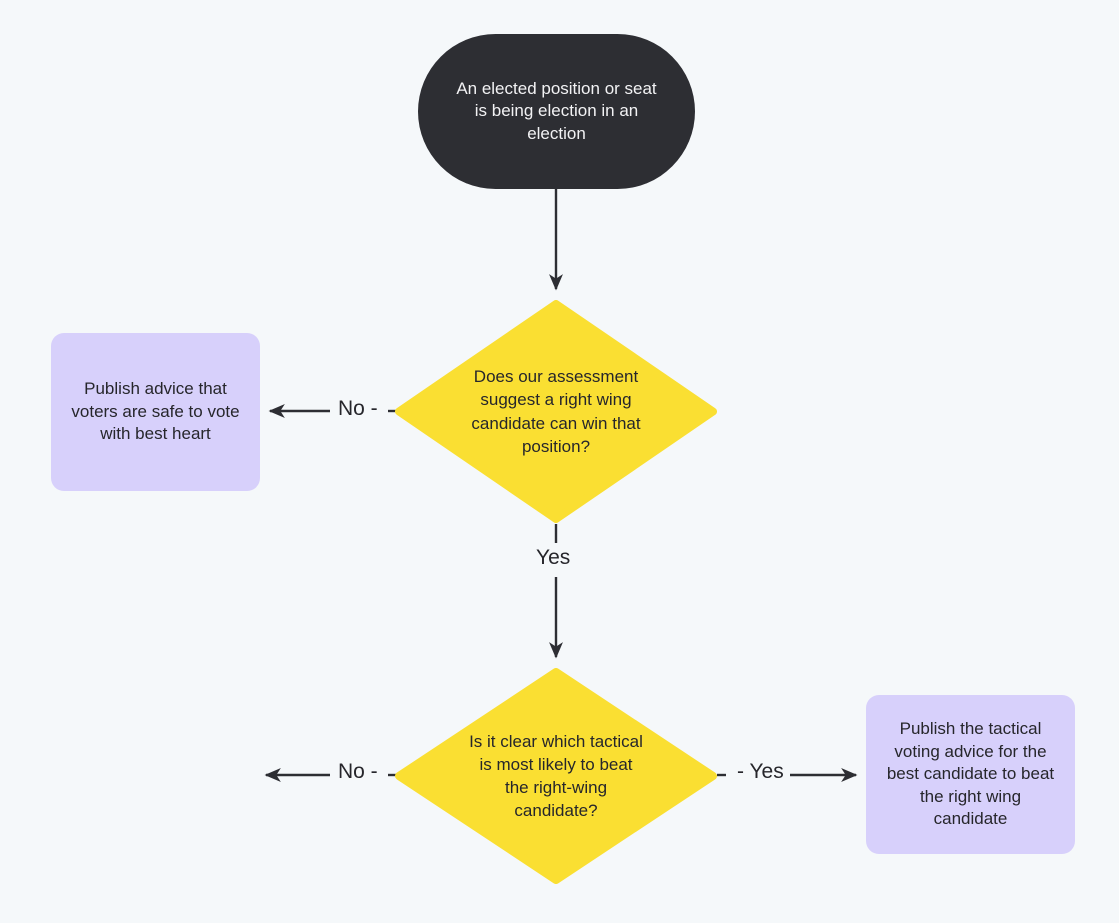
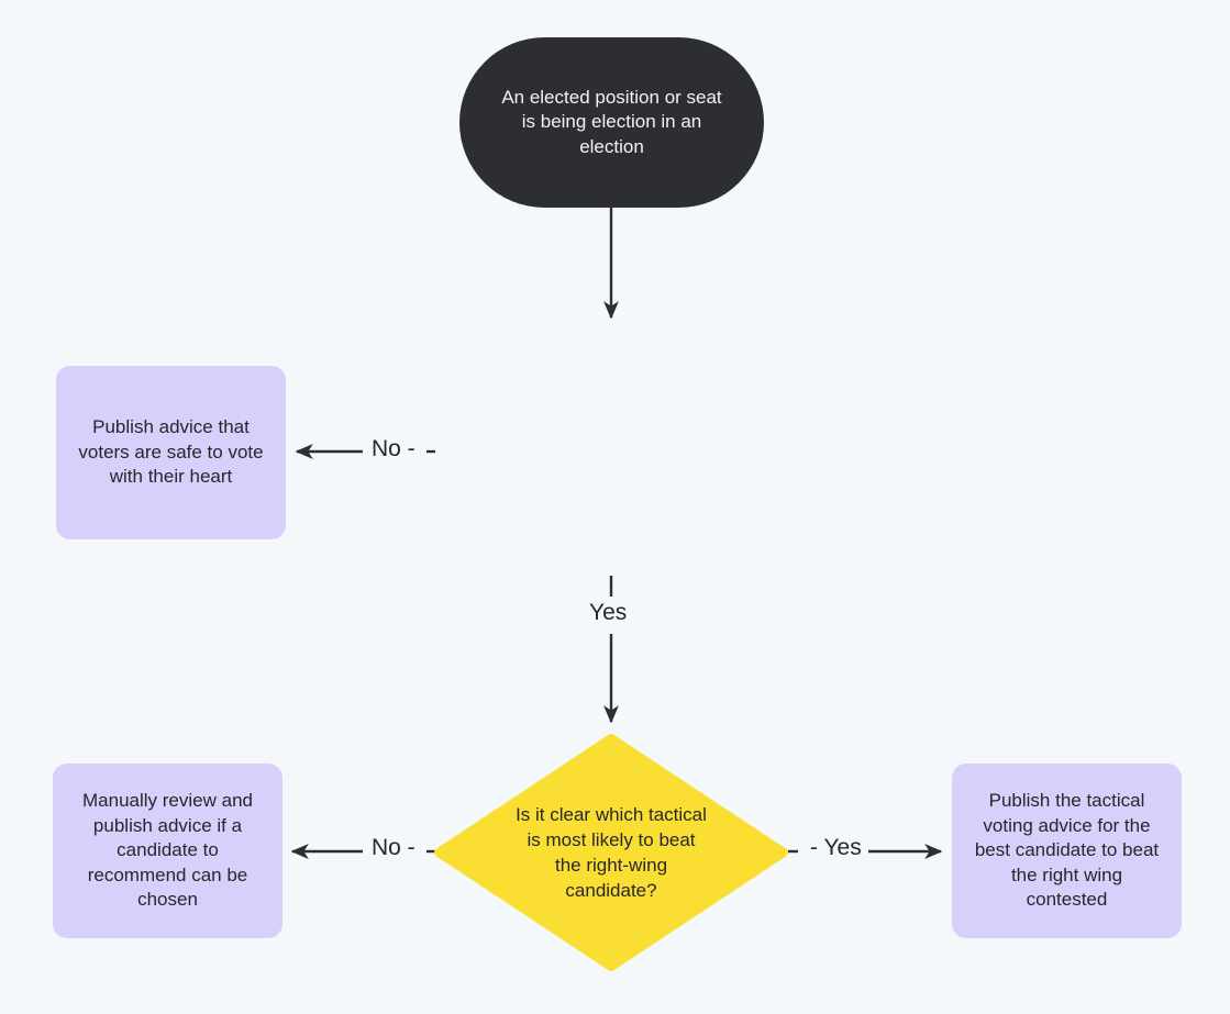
  An elected position or seat is being election in an election
- Does our assessment suggest a right wing candidate can win that position?
  Is it clear which tactical is most likely to beat the right-wing candidate?
- Publish advice that voters are safe to vote with best heart
+ Publish advice that voters are safe to vote with their heart
+ Manually review and publish advice if a candidate to recommend can be chosen
- Publish the tactical voting advice for the best candidate to beat the right wing candidate
+ Publish the tactical voting advice for the best candidate to beat the right wing contested
  No -
  Yes
  No -
  - Yes
